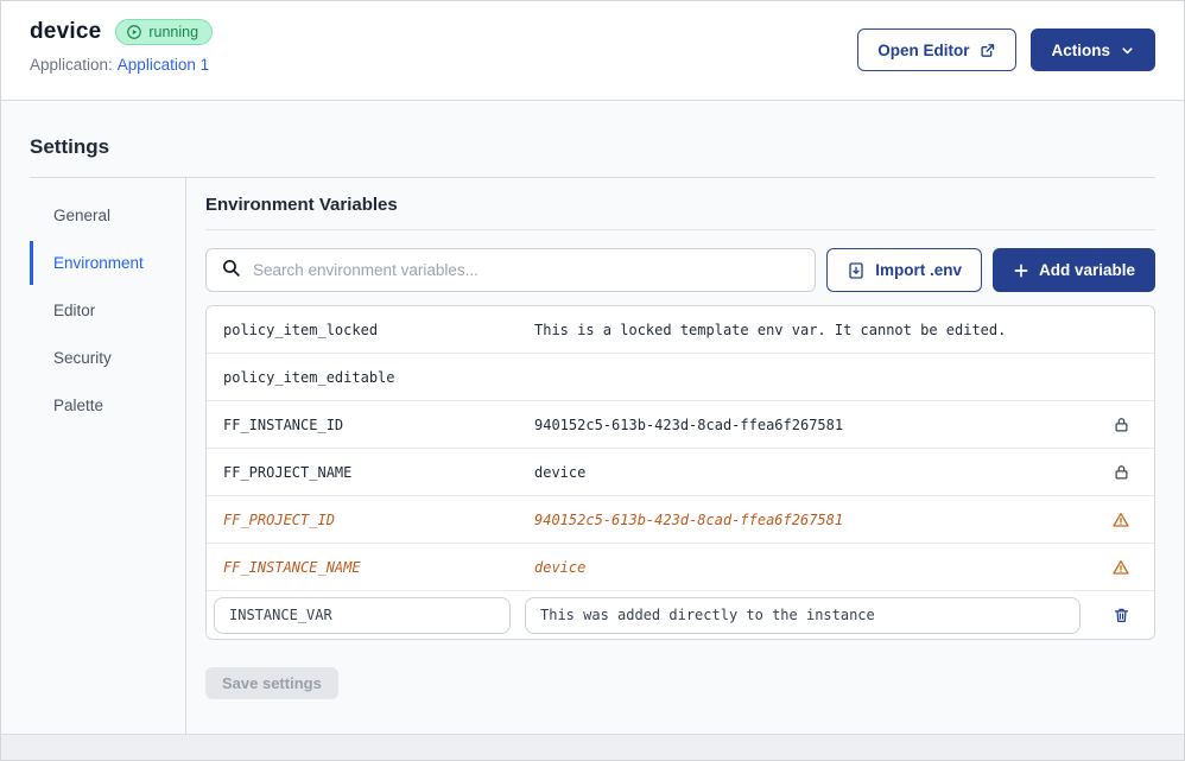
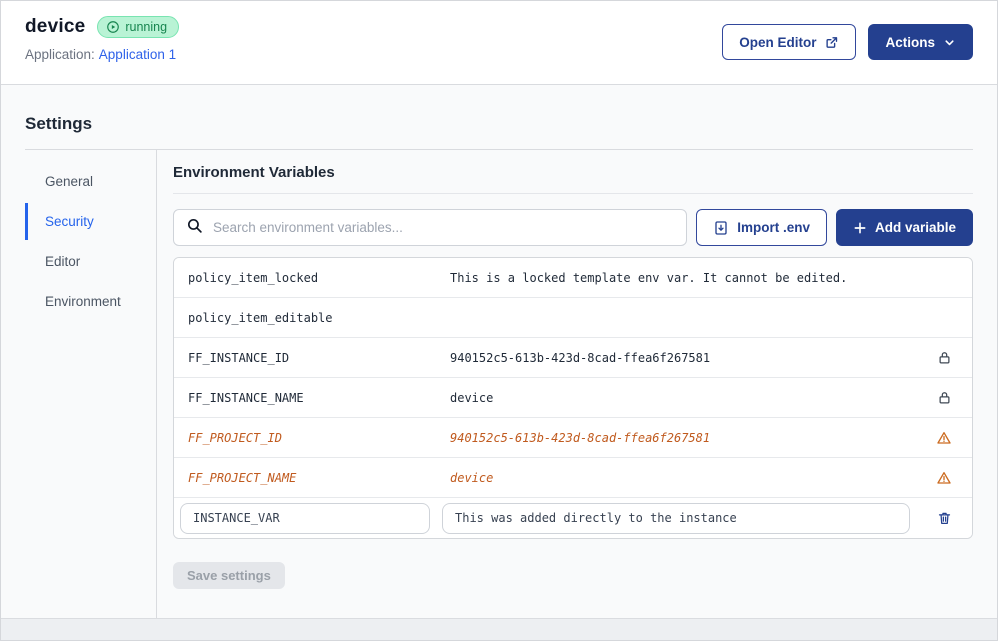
  device
  running
  Application: Application 1
  Open Editor
  Actions
  Settings
  General
- Environment
+ Security
  Editor
- Security
+ Environment
- Palette
  Environment Variables
  Search environment variables...
  Import .env
  Add variable
  policy_item_locked
  This is a locked template env var. It cannot be edited.
  policy_item_editable
  FF_INSTANCE_ID
  940152c5-613b-423d-8cad-ffea6f267581
- FF_PROJECT_NAME
+ FF_INSTANCE_NAME
  device
  FF_PROJECT_ID
  940152c5-613b-423d-8cad-ffea6f267581
- FF_INSTANCE_NAME
+ FF_PROJECT_NAME
  device
  INSTANCE_VAR
  This was added directly to the instance
  Save settings
